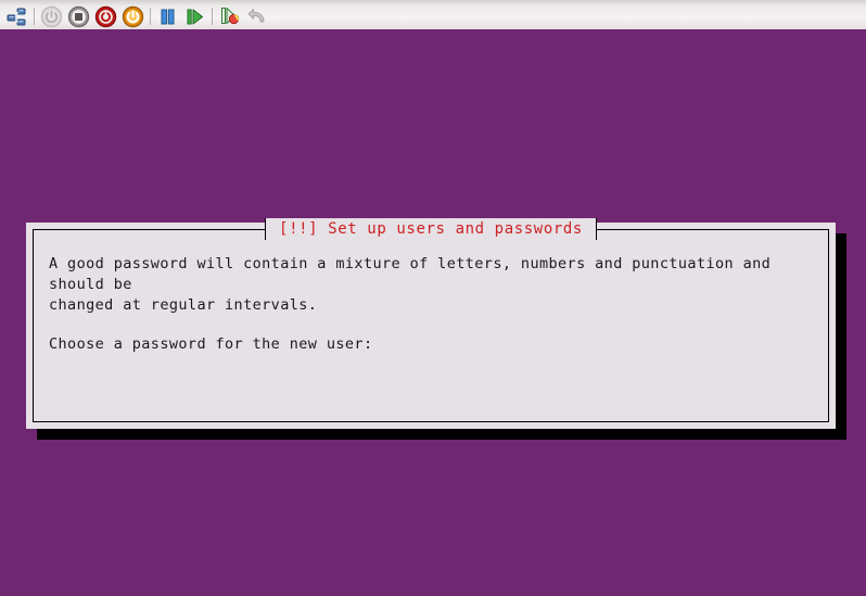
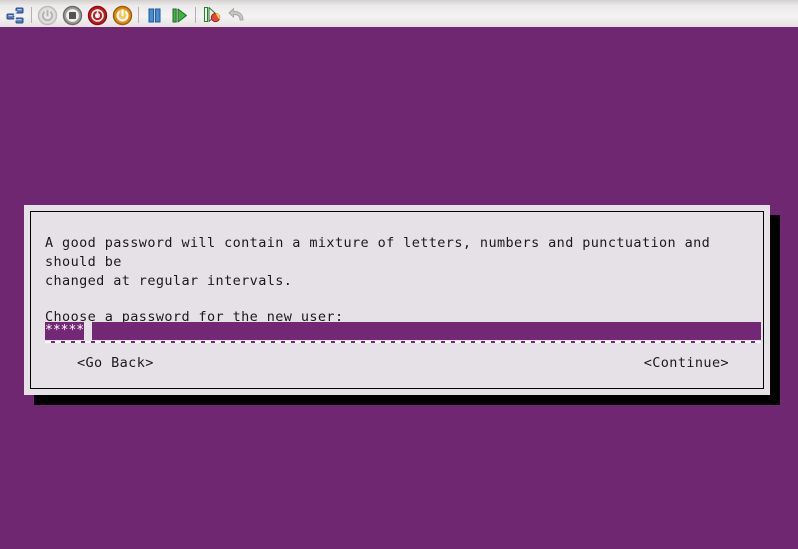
- [!!] Set up users and passwords
  A good password will contain a mixture of letters, numbers and punctuation and should be
  changed at regular intervals.
  Choose a password for the new user:
+ *****
+ <Go Back>
+ <Continue>
